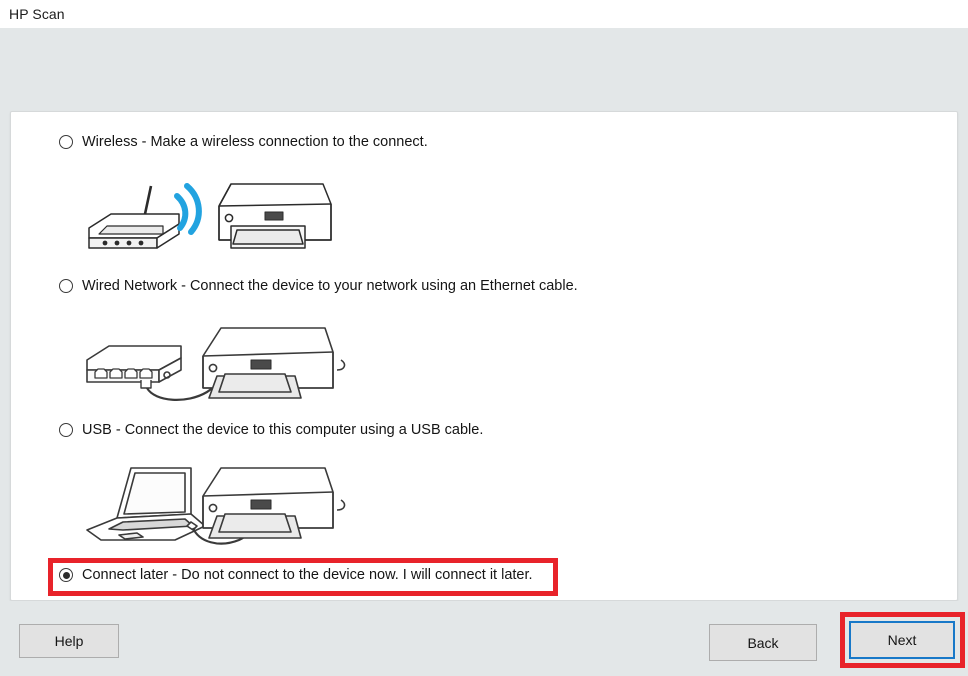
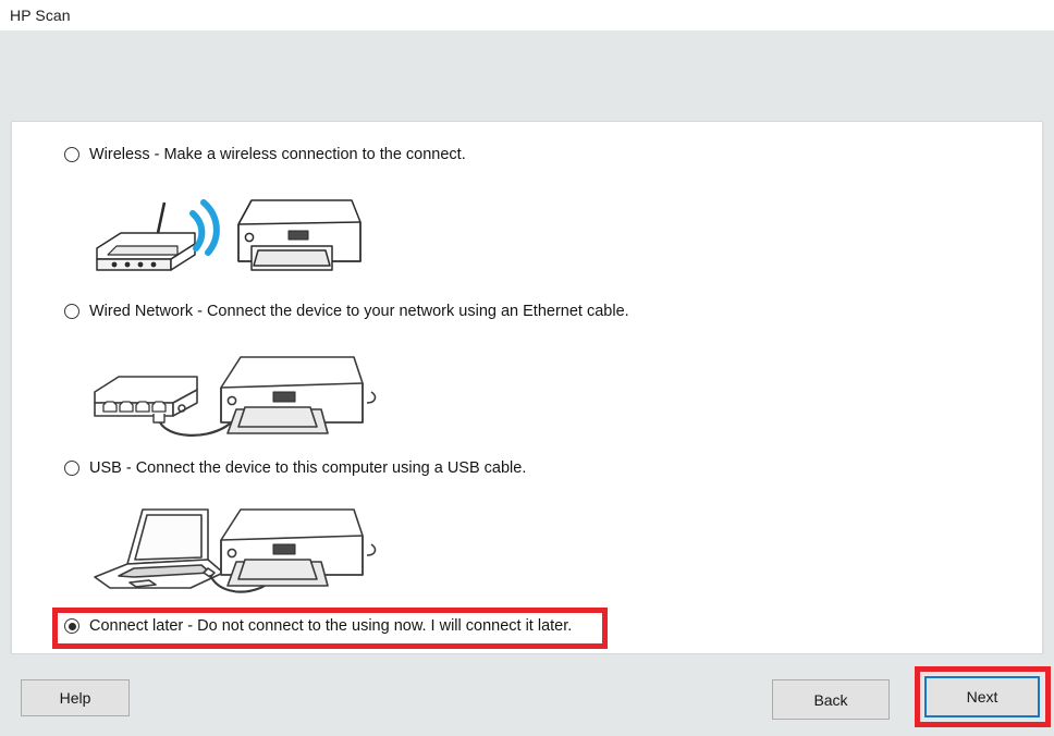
  HP Scan
  Wireless - Make a wireless connection to the connect.
  Wired Network - Connect the device to your network using an Ethernet cable.
  USB - Connect the device to this computer using a USB cable.
- Connect later - Do not connect to the device now. I will connect it later.
+ Connect later - Do not connect to the using now. I will connect it later.
  Help
  Back
  Next
